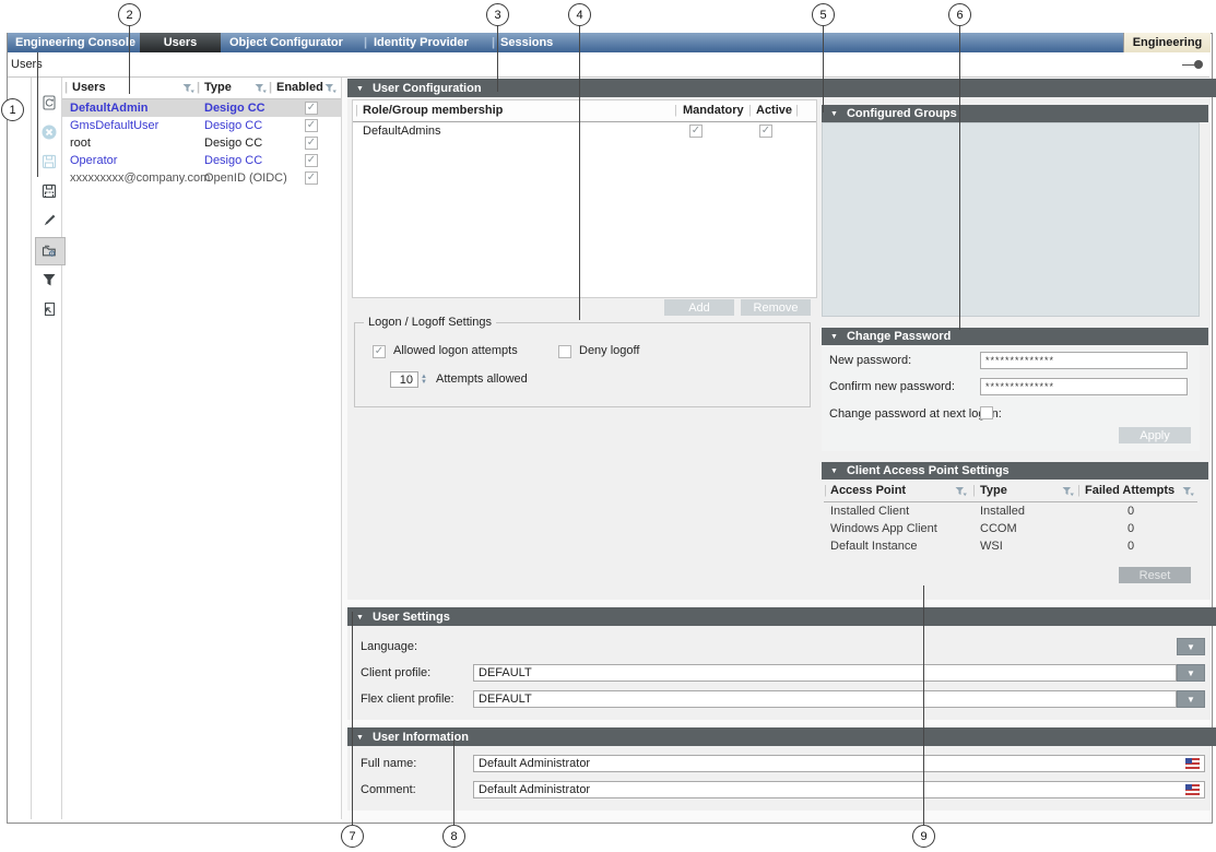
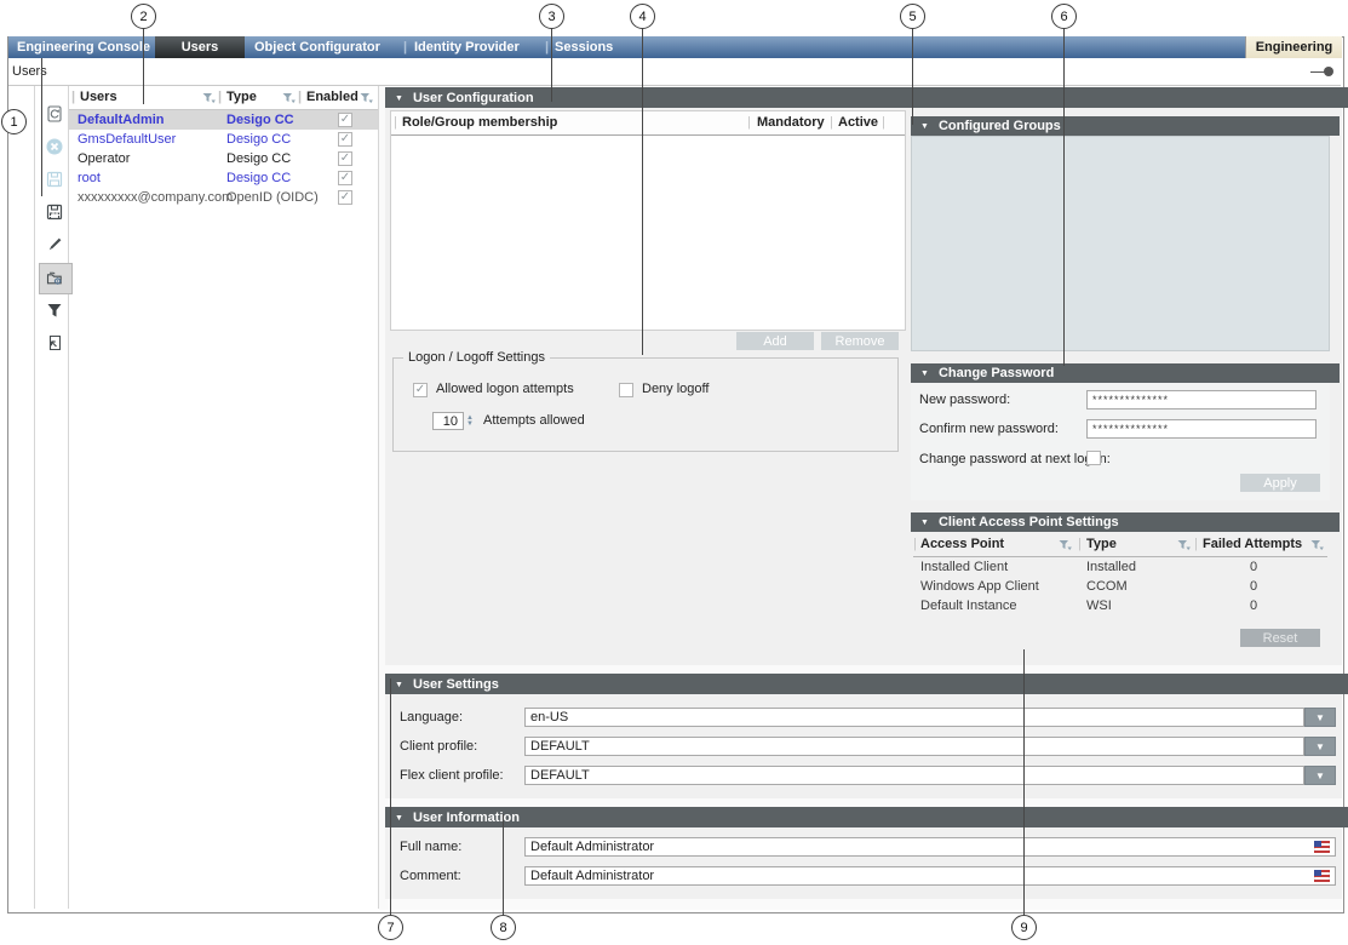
  Engineering Console
  Users
  Object Configurator
  |
  Identity Provider
  |
  Sessions
  Engineering
  Users
  |
  Users
  |
  Type
  |
  Enabled
  DefaultAdmin
  Desigo CC
  GmsDefaultUser
  Desigo CC
- root
+ Operator
  Desigo CC
- Operator
+ root
  Desigo CC
  xxxxxxxxx@company.com
  OpenID (OIDC)
  User Configuration
  |
  Role/Group membership
  |
  Mandatory
  |
  Active
  |
- DefaultAdmins
  Add
  Remove
  Logon / Logoff Settings
  Allowed logon attempts
  Deny logoff
  10
  Attempts allowed
  Configured Groups
  Change Password
  New password:
  **************
  Confirm new password:
  **************
  Change password at next lon:
  Apply
  Client Access Point Settings
  |
  Access Point
  |
  Type
  |
  Failed Attempts
  Installed Client
  Installed
  0
  Windows App Client
  CCOM
  0
  Default Instance
  WSI
  0
  Reset
  User Settings
  Language:
+ en-US
  Client profile:
  DEFAULT
  Flex client profile:
  DEFAULT
  User Information
  Full name:
  Default Administrator
  Comment:
  Default Administrator
  1
  2
  3
  4
  5
  6
  7
  8
  9
